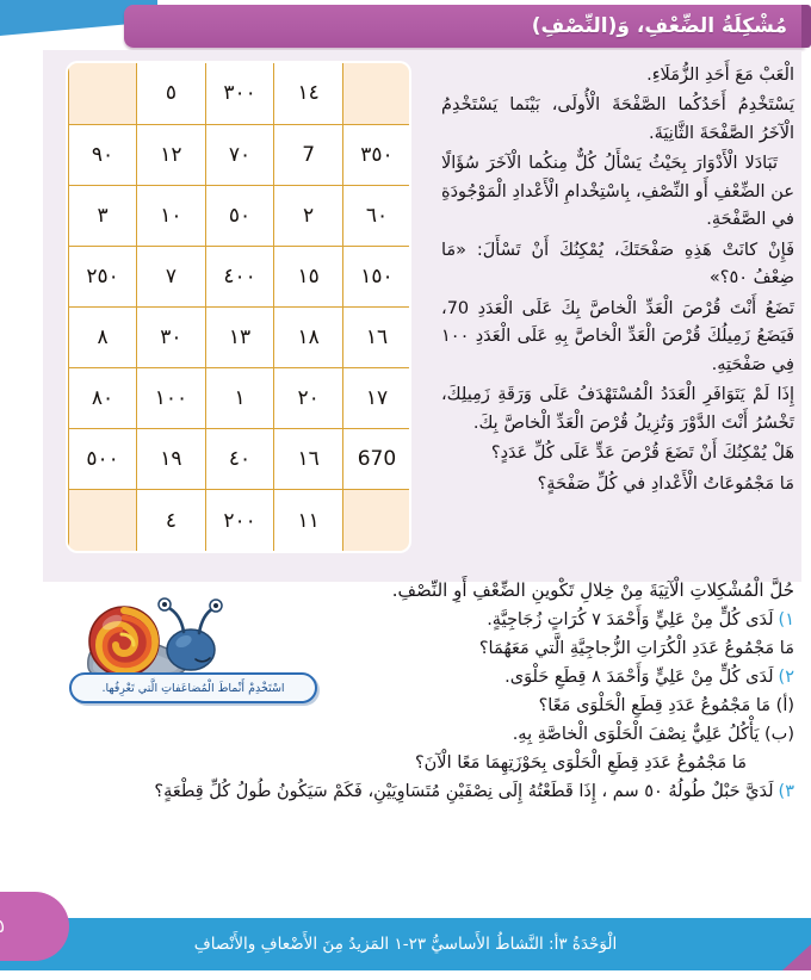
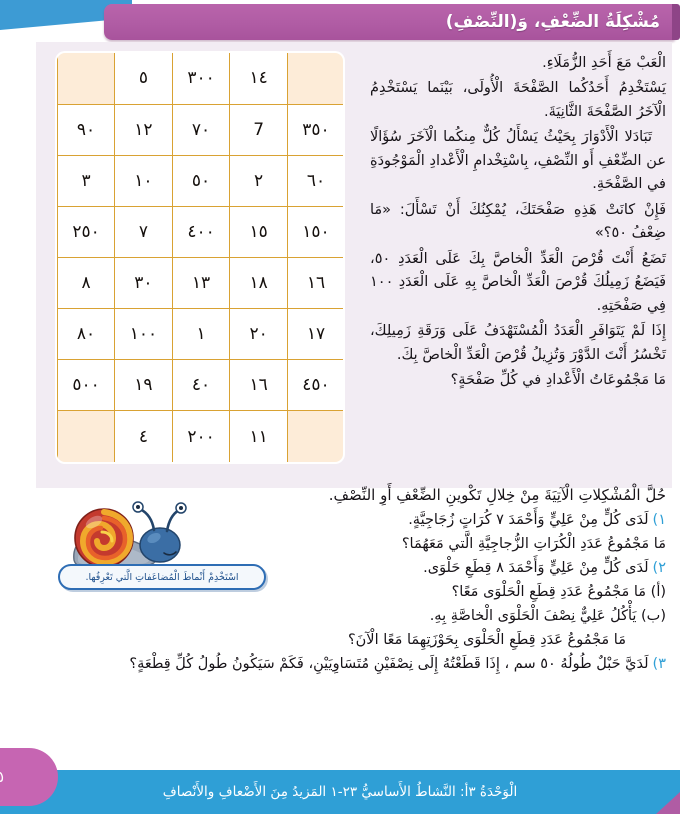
  مُشْكِلَةُ الضِّعْفِ، وَ(النِّصْفِ)
  	١٤	٣٠٠	٥
  ٣٥٠	7	٧٠	١٢	٩٠
  ٦٠	٢	٥٠	١٠	٣
  ١٥٠	١٥	٤٠٠	٧	٢٥٠
  ١٦	١٨	١٣	٣٠	٨
  ١٧	٢٠	١	١٠٠	٨٠
- 670	١٦	٤٠	١٩	٥٠٠
+ ٤٥٠	١٦	٤٠	١٩	٥٠٠
  	١١	٢٠٠	٤
  الْعَبْ مَعَ أَحَدِ الزُّمَلَاءِ.
  يَسْتَخْدِمُ أَحَدُكُما الصَّفْحَةَ الْأُولَى، بَيْنَما يَسْتَخْدِمُ الْآخَرُ الصَّفْحَةَ الثَّانِيَةَ.
  تَبَادَلا الْأَدْوَارَ بِحَيْثُ يَسْأَلُ كُلٌّ مِنكُما الْآخَرَ سُؤَالًا عن الضِّعْفِ أَو النِّصْفِ، بِاسْتِخْدامِ الْأَعْدادِ الْمَوْجُودَةِ في الصَّفْحَةِ.
  فَإِنْ كانَتْ هَذِهِ صَفْحَتَكَ، يُمْكِنُكَ أَنْ تَسْأَلَ: «مَا ضِعْفُ ٥٠؟»
- تَضَعُ أَنْتَ قُرْصَ الْعَدِّ الْخاصَّ بِكَ عَلَى الْعَدَدِ 70، فَيَضَعُ زَمِيلُكَ قُرْصَ الْعَدِّ الْخاصَّ بِهِ عَلَى الْعَدَدِ ١٠٠ فِي صَفْحَتِهِ.
+ تَضَعُ أَنْتَ قُرْصَ الْعَدِّ الْخاصَّ بِكَ عَلَى الْعَدَدِ ٥٠، فَيَضَعُ زَمِيلُكَ قُرْصَ الْعَدِّ الْخاصَّ بِهِ عَلَى الْعَدَدِ ١٠٠ فِي صَفْحَتِهِ.
  إِذَا لَمْ يَتَوَافَرِ الْعَدَدُ الْمُسْتَهْدَفُ عَلَى وَرَقَةِ زَمِيلِكَ، تَخْسُرُ أَنْتَ الدَّوْرَ وَتُزِيلُ قُرْصَ الْعَدِّ الْخاصَّ بِكَ.
- هَلْ يُمْكِنُكَ أَنْ تَضَعَ قُرْصَ عَدٍّ عَلَى كُلِّ عَدَدٍ؟
  مَا مَجْمُوعَاتُ الْأَعْدادِ في كُلِّ صَفْحَةٍ؟
  حُلَّ الْمُشْكِلاتِ الْآتِيَةَ مِنْ خِلالِ تَكْوينِ الضِّعْفِ أَوِ النِّصْفِ.
  ١)
  لَدَى كُلٍّ مِنْ عَلِيٍّ وَأَحْمَدَ ٧ كُرَاتٍ زُجَاجِيَّةٍ.
  مَا مَجْمُوعُ عَدَدِ الْكُرَاتِ الزُّجاجِيَّةِ الَّتي مَعَهُمَا؟
  ٢)
  لَدَى كُلٍّ مِنْ عَلِيٍّ وَأَحْمَدَ ٨ قِطَعِ حَلْوَى.
  (أ) مَا مَجْمُوعُ عَدَدِ قِطَعِ الْحَلْوَى مَعًا؟
  (ب) يَأْكُلُ عَلِيٌّ نِصْفَ الْحَلْوَى الْخاصَّةِ بِهِ.
  مَا مَجْمُوعُ عَدَدِ قِطَعِ الْحَلْوَى بِحَوْزَتِهِمَا مَعًا الْآنَ؟
  ٣)
  لَدَيَّ حَبْلٌ طُولُهُ ٥٠ سم ، إِذَا قَطَعْتُهُ إِلَى نِصْفَيْنِ مُتَسَاوِيَيْنِ، فَكَمْ سَيَكُونُ طُولُ كُلِّ قِطْعَةٍ؟
  اسْتَخْدِمْ أَنْماطَ الْمُضاعَفاتِ الَّتي تَعْرِفُها.
  الْوَحْدَةُ ٣أ: النَّشاطُ الأَساسيُّ ٢٣-١ المَزيدُ مِنَ الأَضْعافِ والأَنْصافِ
